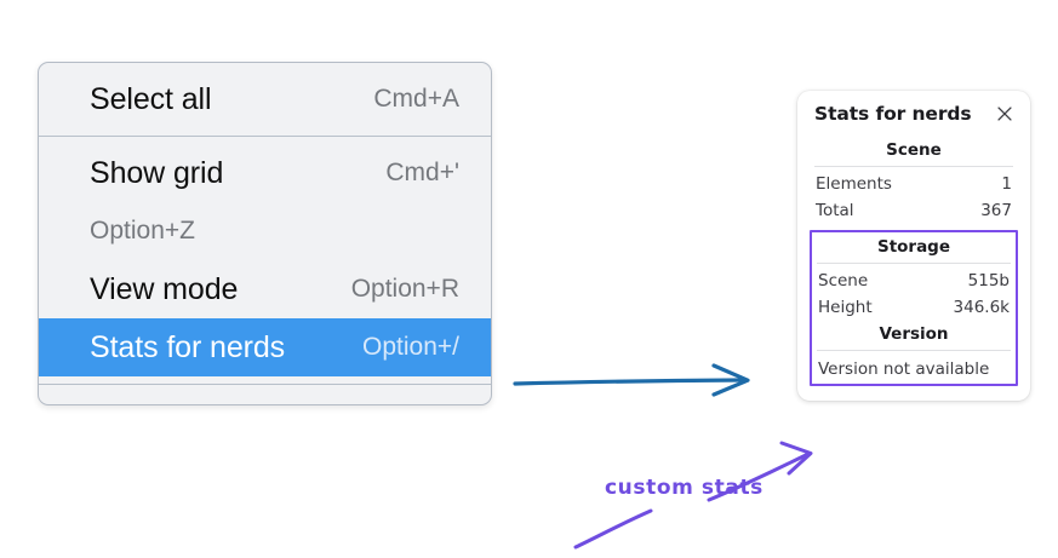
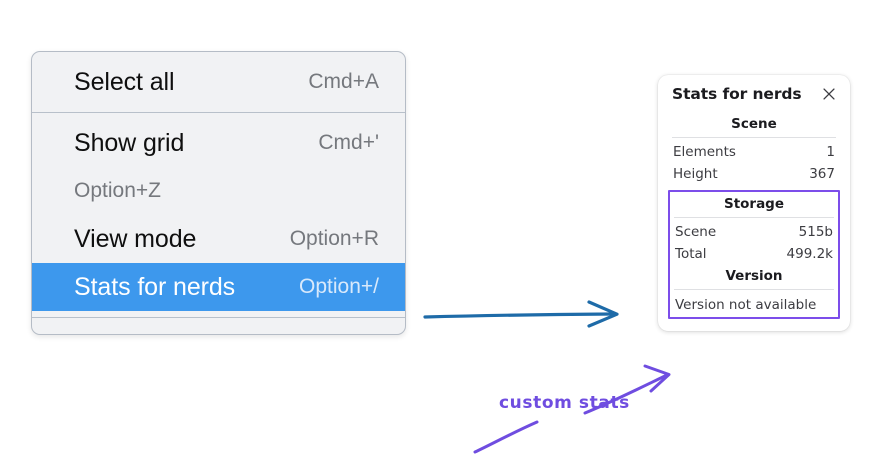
  Select all
  Cmd+A
  Show grid
  Cmd+'
  Option+Z
  View mode
  Option+R
  Stats for nerds
  Option+/
  Stats for nerds
  Scene
  Elements
  1
- Total
+ Height
  367
  Storage
  Scene
  515b
- Height
+ Total
- 346.6k
+ 499.2k
  Version
  Version not available
  custom stats
